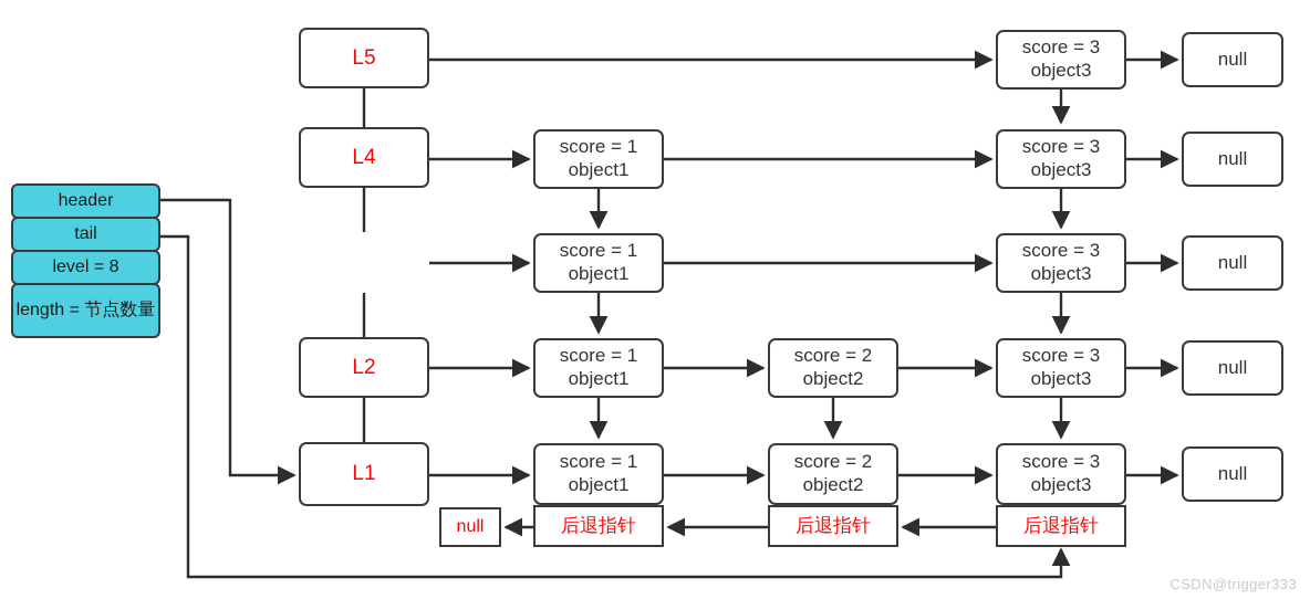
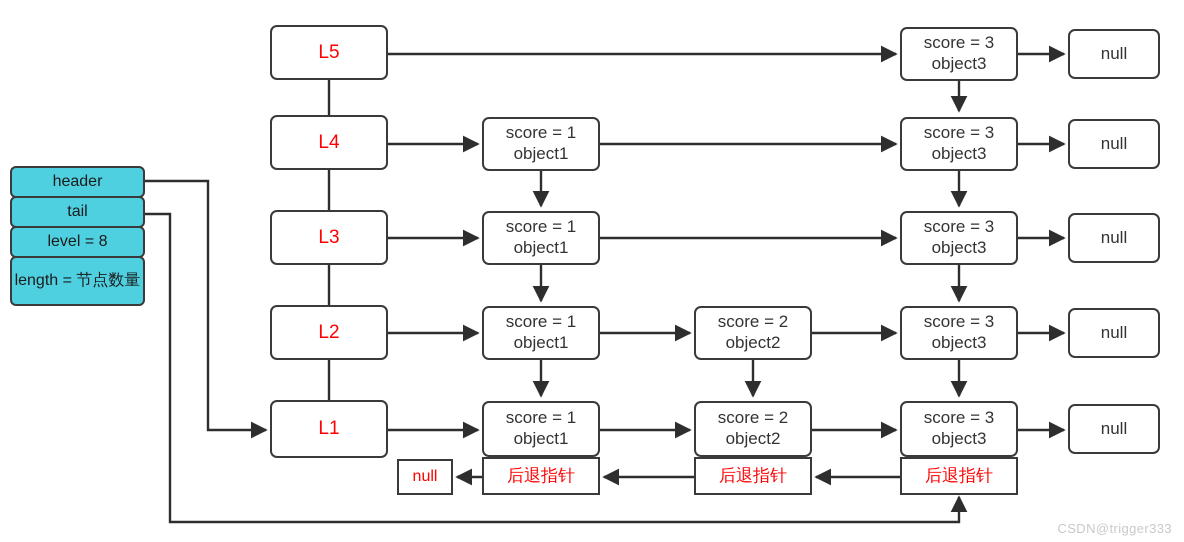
  header
  tail
  level = 8
  length = 节点数量
  L5
  L4
+ L3
  L2
  L1
  score = 3
  object3
  null
  score = 1
  object1
  score = 3
  object3
  null
  score = 1
  object1
  score = 3
  object3
  null
  score = 1
  object1
  score = 2
  object2
  score = 3
  object3
  null
  score = 1
  object1
  score = 2
  object2
  score = 3
  object3
  null
  null
  后退指针
  后退指针
  后退指针
  CSDN@trigger333
